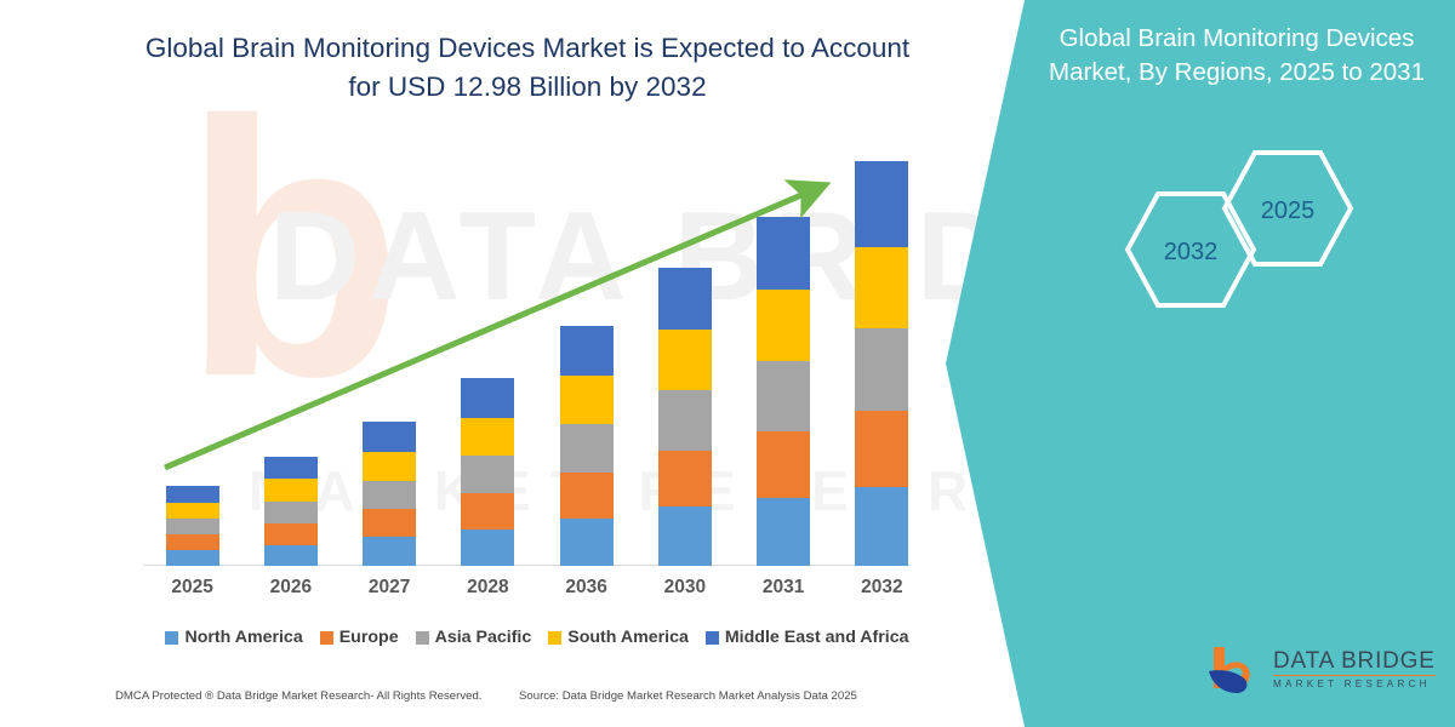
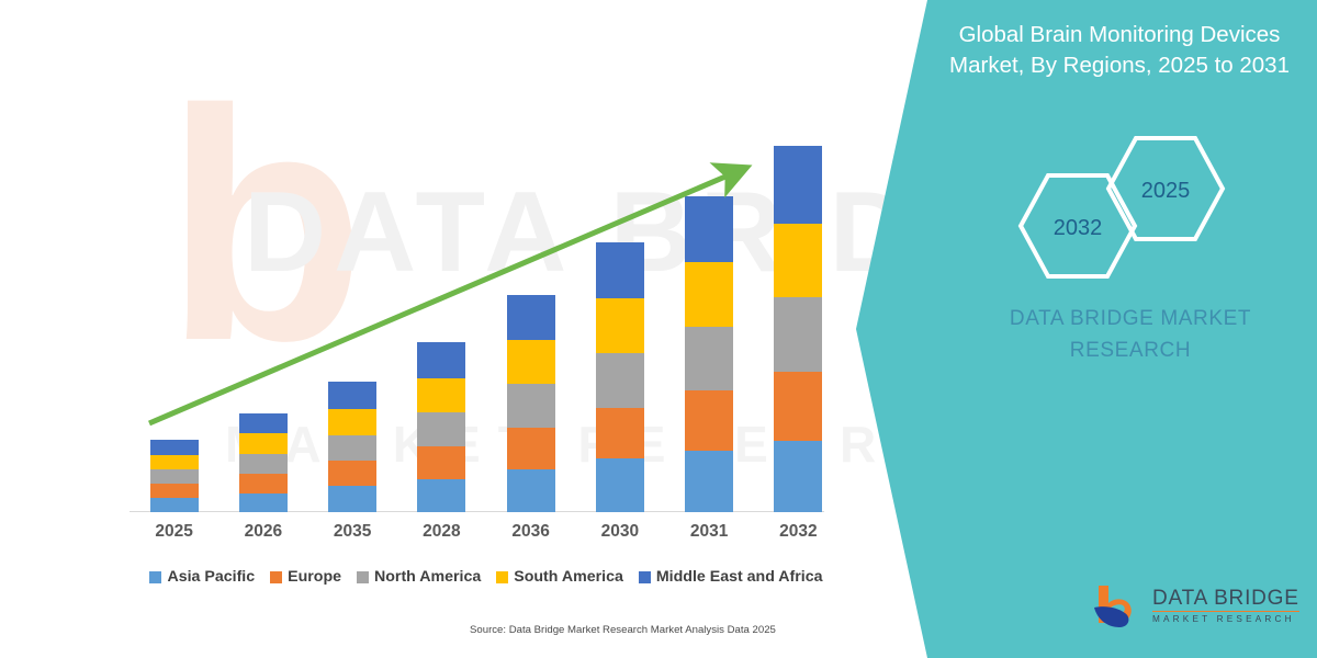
  b
  DATA BRD
  Global Brain Monitoring Devices Market, By Regions, 2025 to 2031
+ DATA BRIDGE MARKET RESEARCH
  2025
  2032
- Global Brain Monitoring Devices Market is Expected to Account for USD 12.98 Billion by 2032
  2025
  2026
- 2027
+ 2035
  2028
  2036
  2030
  2031
  2032
- North America
+ Asia Pacific
  Europe
- Asia Pacific
+ North America
  South America
  Middle East and Africa
- DMCA Protected ® Data Bridge Market Research- All Rights Reserved.
  Source: Data Bridge Market Research Market Analysis Data 2025
  DATA BRIDGE
  MARKET RESEARCH
